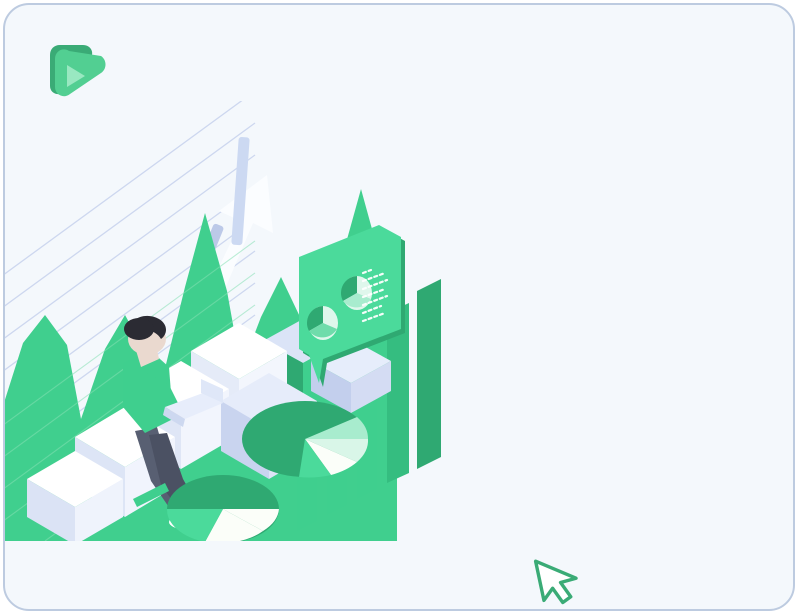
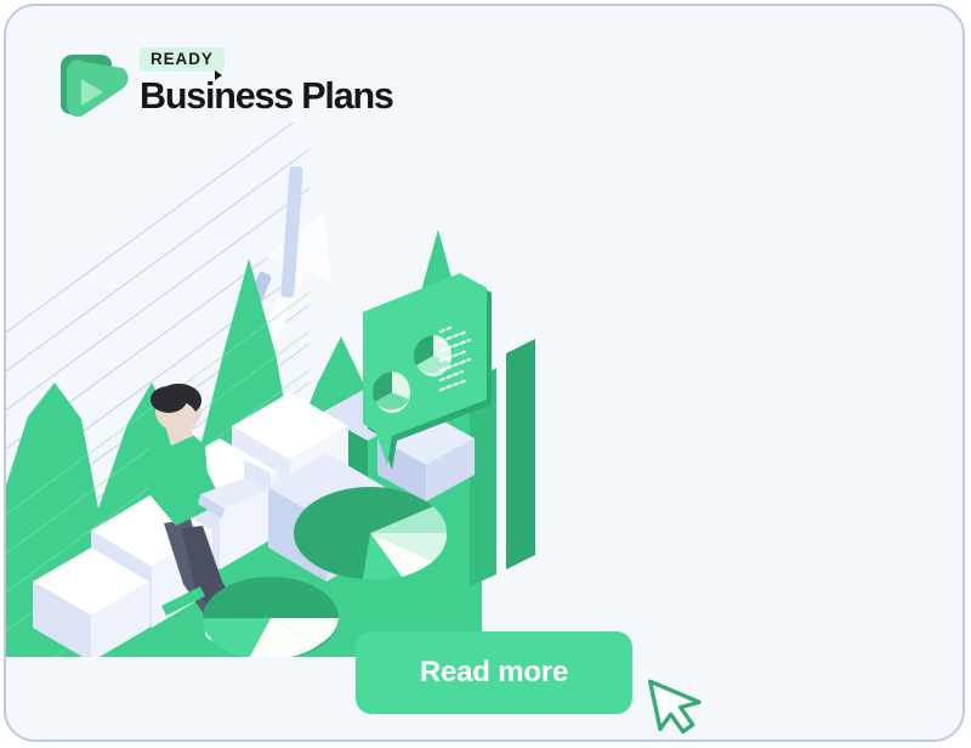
+ READY
+ Business Plans
+ Read more
